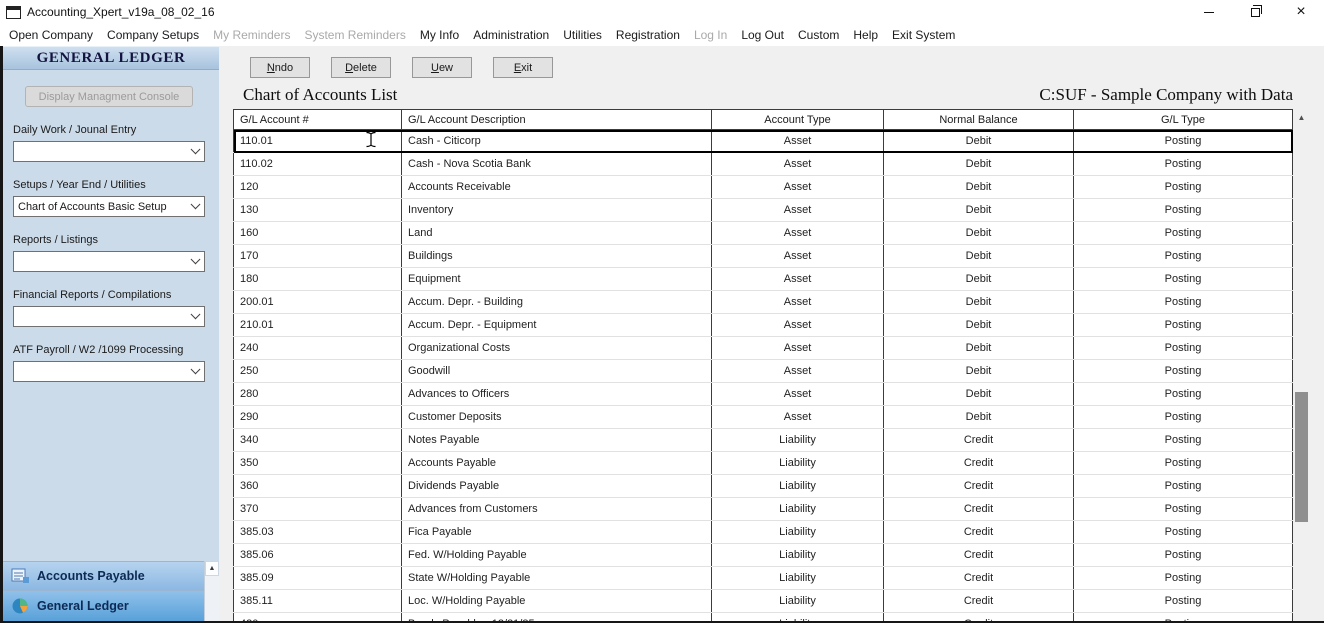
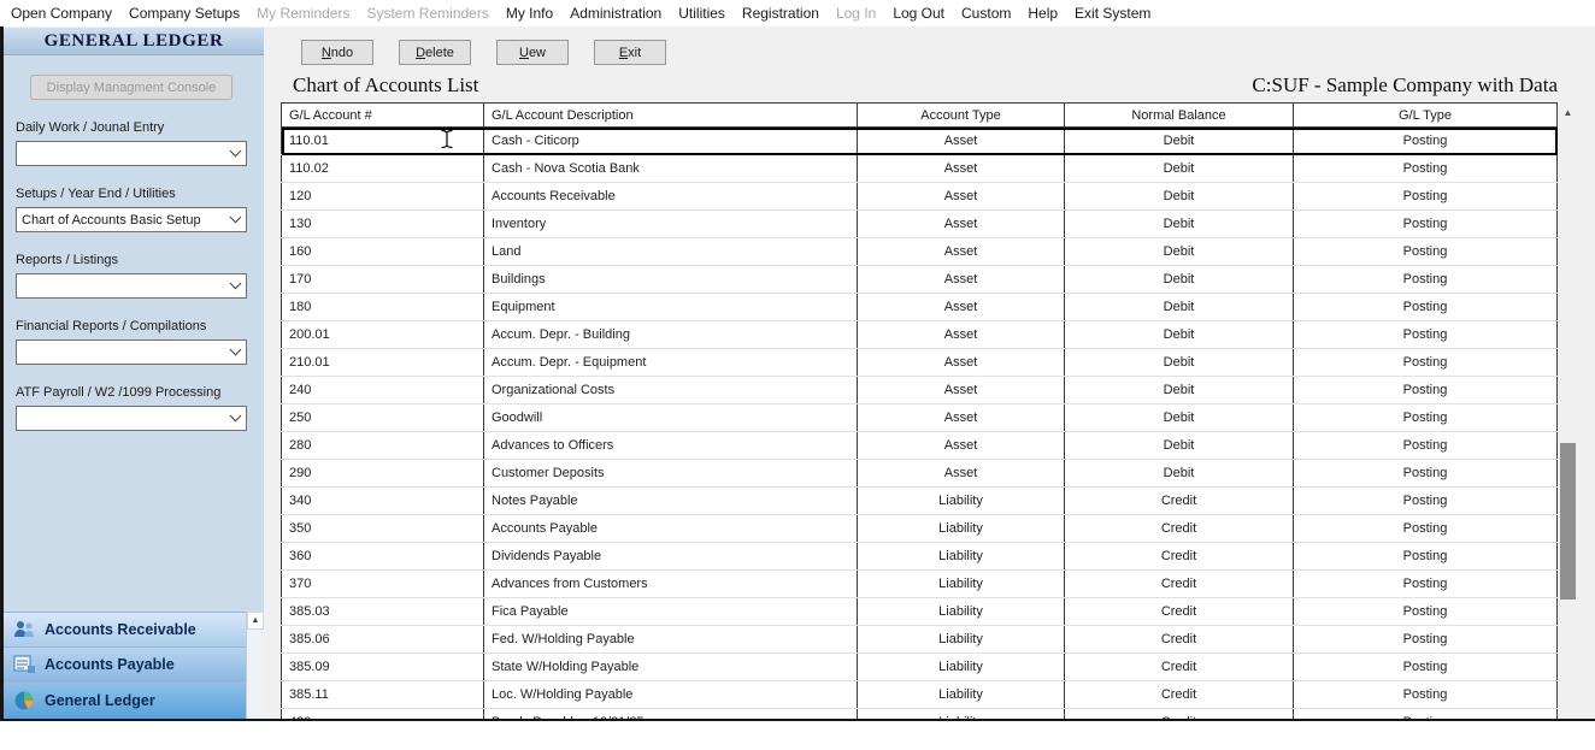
- Accounting_Xpert_v19a_08_02_16
- ×
  Open Company
  Company Setups
  My Reminders
  System Reminders
  My Info
  Administration
  Utilities
  Registration
  Log In
  Log Out
  Custom
  Help
  Exit System
  GENERAL LEDGER
  Display Managment Console
  Daily Work / Jounal Entry
  Setups / Year End / Utilities
  Chart of Accounts Basic Setup
  Reports / Listings
  Financial Reports / Compilations
  ATF Payroll / W2 /1099 Processing
+ Accounts Receivable
  Accounts Payable
  General Ledger
  Nndo
  Delete
  Uew
  Exit
  Chart of Accounts List
  C:SUF - Sample Company with Data
  G/L Account #	G/L Account Description	Account Type	Normal Balance	G/L Type
  110.01	Cash - Citicorp	Asset	Debit	Posting
  110.02	Cash - Nova Scotia Bank	Asset	Debit	Posting
  120	Accounts Receivable	Asset	Debit	Posting
  130	Inventory	Asset	Debit	Posting
  160	Land	Asset	Debit	Posting
  170	Buildings	Asset	Debit	Posting
  180	Equipment	Asset	Debit	Posting
  200.01	Accum. Depr. - Building	Asset	Debit	Posting
  210.01	Accum. Depr. - Equipment	Asset	Debit	Posting
  240	Organizational Costs	Asset	Debit	Posting
  250	Goodwill	Asset	Debit	Posting
  280	Advances to Officers	Asset	Debit	Posting
  290	Customer Deposits	Asset	Debit	Posting
  340	Notes Payable	Liability	Credit	Posting
  350	Accounts Payable	Liability	Credit	Posting
  360	Dividends Payable	Liability	Credit	Posting
  370	Advances from Customers	Liability	Credit	Posting
  385.03	Fica Payable	Liability	Credit	Posting
  385.06	Fed. W/Holding Payable	Liability	Credit	Posting
  385.09	State W/Holding Payable	Liability	Credit	Posting
  385.11	Loc. W/Holding Payable	Liability	Credit	Posting
  ▲
